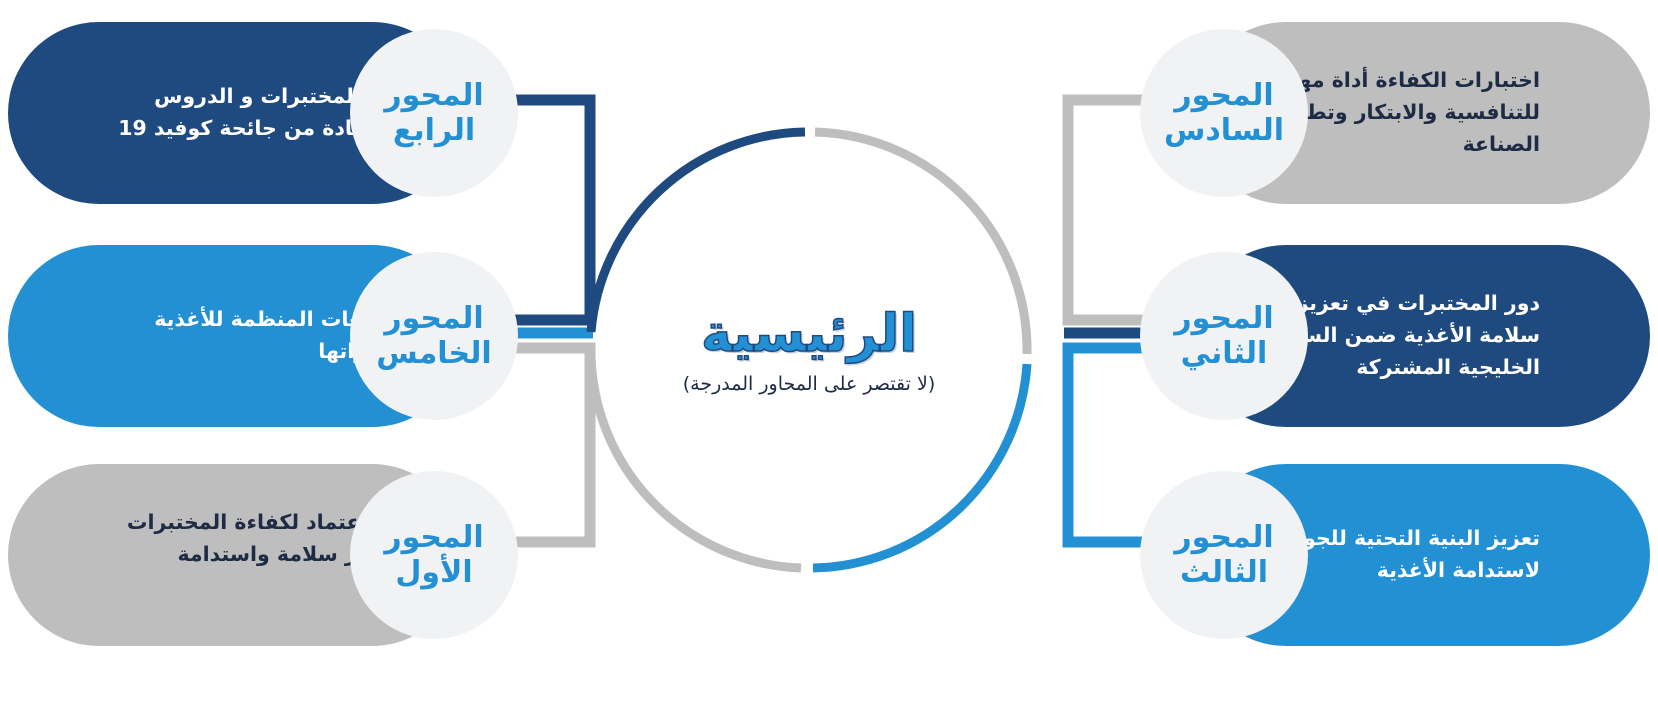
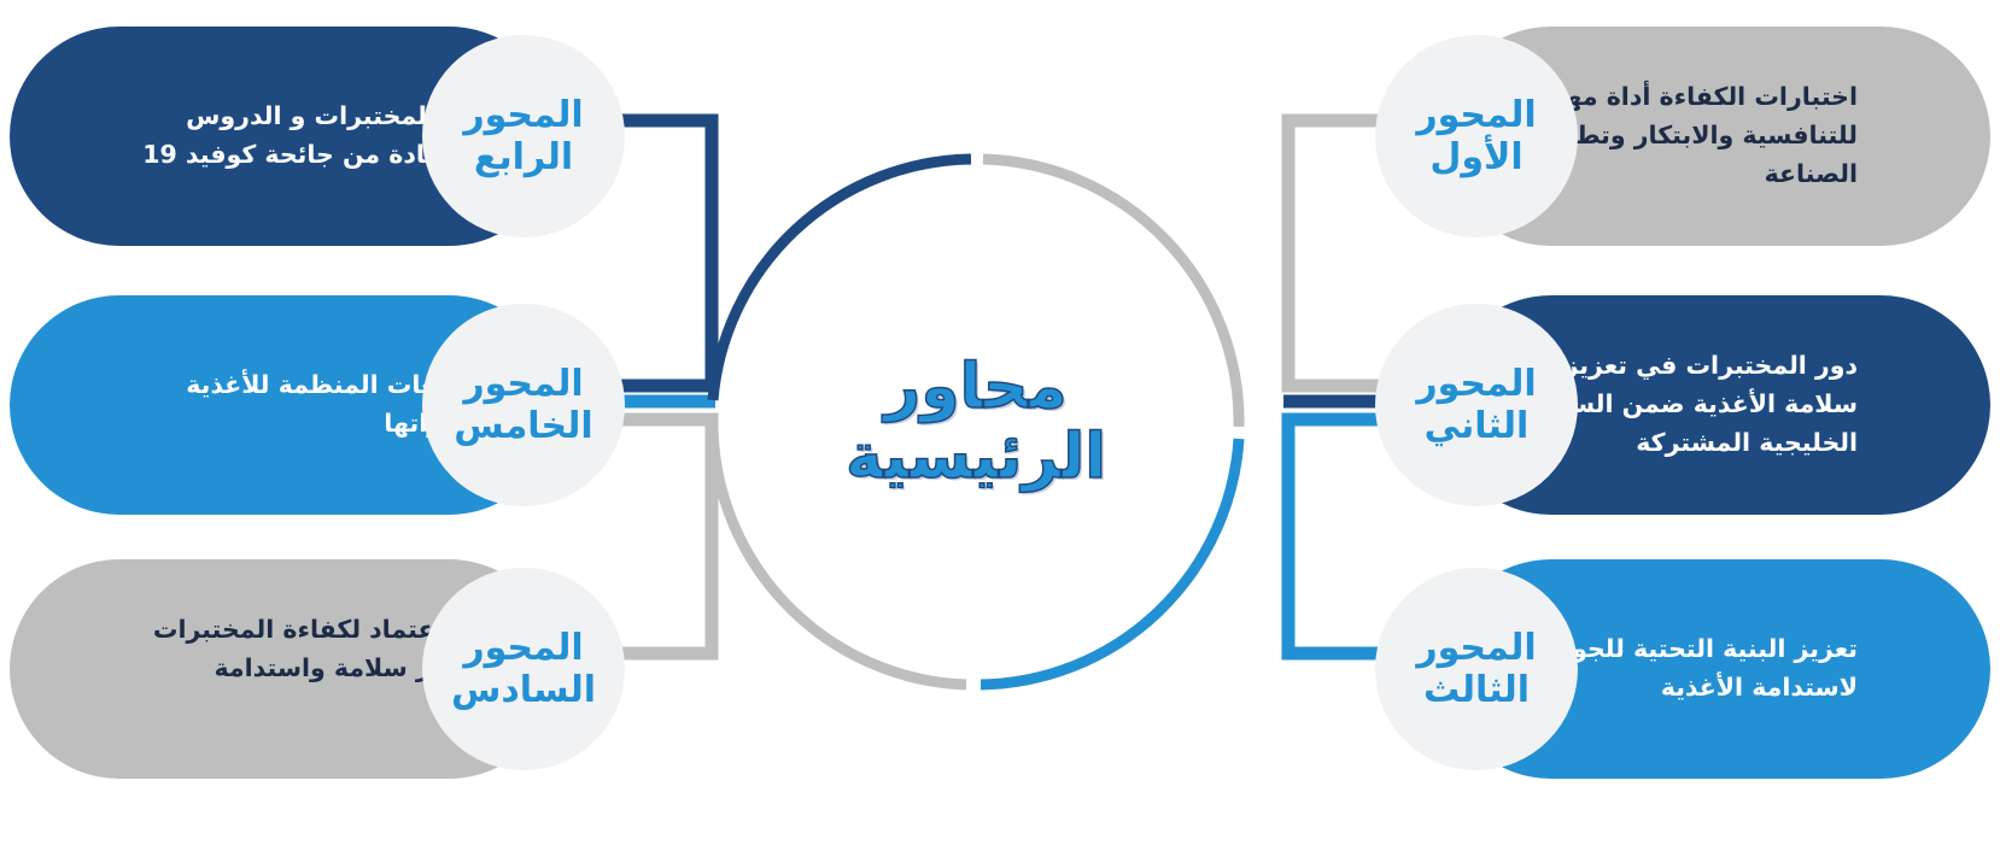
+ محاور
  الرئيسية
- (لا تقتصر على المحاور المدرجة)
  لمختبرات و الدروسادة من جائحة كوفيد 19
  المحور
  الرابع
  المحور
  الخامس
  المحور
- الأول
+ السادس
  اختبارات الكفاءة أداة مه للتنافسية والابتكار وتط الصناعة
  المحور
- السادس
+ الأول
  دور المختبرات في تعزيز سلامة الأغذية ضمن الس الخليجية المشتركة
  المحور
  الثاني
  تعزيز البنية التحتية للجو لاستدامة الأغذية
  المحور
  الثالث
